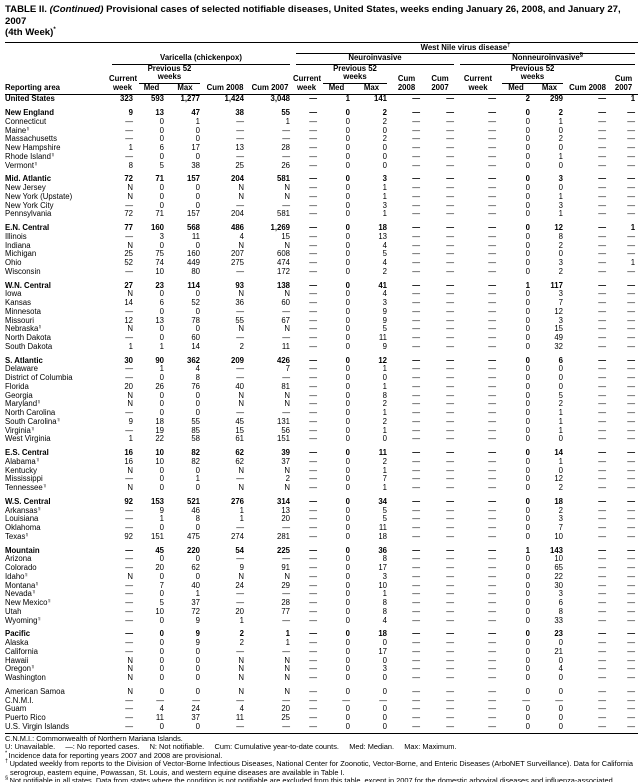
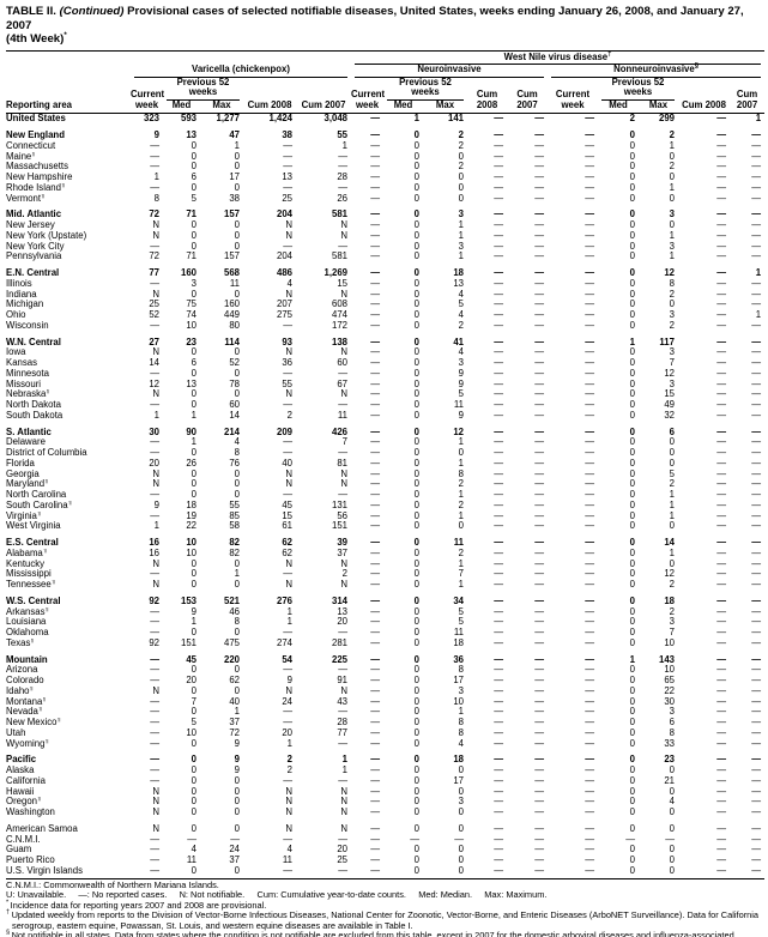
  TABLE II. (Continued) Provisional cases of selected notifiable diseases, United States, weeks ending January 26, 2008, and January 27, 2007
  (4th Week)
  Reporting area		West Nile virus disease
  Varicella (chickenpox)	Neuroinvasive	Nonneuroinvasive
  Current week	Previous 52 weeks	Cum 2008	Cum 2007	Current week	Previous 52 weeks	Cum 2008	Cum 2007	Current week	Previous 52 weeks	Cum 2008	Cum 2007
  Med	Max	Med	Max	Med	Max
  United States	323	593	1,277	1,424	3,048	—	1	141	—	—	—	2	299	—	1
  New England	9	13	47	38	55	—	0	2	—	—	—	0	2	—	—
  Connecticut	—	0	1	—	1	—	0	2	—	—	—	0	1	—	—
  Maine	—	0	0	—	—	—	0	0	—	—	—	0	0	—	—
  Massachusetts	—	0	0	—	—	—	0	2	—	—	—	0	2	—	—
  New Hampshire	1	6	17	13	28	—	0	0	—	—	—	0	0	—	—
  Rhode Island	—	0	0	—	—	—	0	0	—	—	—	0	1	—	—
  Vermont	8	5	38	25	26	—	0	0	—	—	—	0	0	—	—
  Mid. Atlantic	72	71	157	204	581	—	0	3	—	—	—	0	3	—	—
  New Jersey	N	0	0	N	N	—	0	1	—	—	—	0	0	—	—
  New York (Upstate)	N	0	0	N	N	—	0	1	—	—	—	0	1	—	—
  New York City	—	0	0	—	—	—	0	3	—	—	—	0	3	—	—
  Pennsylvania	72	71	157	204	581	—	0	1	—	—	—	0	1	—	—
  E.N. Central	77	160	568	486	1,269	—	0	18	—	—	—	0	12	—	1
  Illinois	—	3	11	4	15	—	0	13	—	—	—	0	8	—	—
  Indiana	N	0	0	N	N	—	0	4	—	—	—	0	2	—	—
  Michigan	25	75	160	207	608	—	0	5	—	—	—	0	0	—	—
  Ohio	52	74	449	275	474	—	0	4	—	—	—	0	3	—	1
  Wisconsin	—	10	80	—	172	—	0	2	—	—	—	0	2	—	—
  W.N. Central	27	23	114	93	138	—	0	41	—	—	—	1	117	—	—
  Iowa	N	0	0	N	N	—	0	4	—	—	—	0	3	—	—
  Kansas	14	6	52	36	60	—	0	3	—	—	—	0	7	—	—
  Minnesota	—	0	0	—	—	—	0	9	—	—	—	0	12	—	—
  Missouri	12	13	78	55	67	—	0	9	—	—	—	0	3	—	—
  Nebraska	N	0	0	N	N	—	0	5	—	—	—	0	15	—	—
  North Dakota	—	0	60	—	—	—	0	11	—	—	—	0	49	—	—
  South Dakota	1	1	14	2	11	—	0	9	—	—	—	0	32	—	—
- S. Atlantic	30	90	362	209	426	—	0	12	—	—	—	0	6	—	—
+ S. Atlantic	30	90	214	209	426	—	0	12	—	—	—	0	6	—	—
  Delaware	—	1	4	—	7	—	0	1	—	—	—	0	0	—	—
  District of Columbia	—	0	8	—	—	—	0	0	—	—	—	0	0	—	—
  Florida	20	26	76	40	81	—	0	1	—	—	—	0	0	—	—
  Georgia	N	0	0	N	N	—	0	8	—	—	—	0	5	—	—
  Maryland	N	0	0	N	N	—	0	2	—	—	—	0	2	—	—
  North Carolina	—	0	0	—	—	—	0	1	—	—	—	0	1	—	—
  South Carolina	9	18	55	45	131	—	0	2	—	—	—	0	1	—	—
  Virginia	—	19	85	15	56	—	0	1	—	—	—	0	1	—	—
  West Virginia	1	22	58	61	151	—	0	0	—	—	—	0	0	—	—
  E.S. Central	16	10	82	62	39	—	0	11	—	—	—	0	14	—	—
  Alabama	16	10	82	62	37	—	0	2	—	—	—	0	1	—	—
  Kentucky	N	0	0	N	N	—	0	1	—	—	—	0	0	—	—
  Mississippi	—	0	1	—	2	—	0	7	—	—	—	0	12	—	—
  Tennessee	N	0	0	N	N	—	0	1	—	—	—	0	2	—	—
  W.S. Central	92	153	521	276	314	—	0	34	—	—	—	0	18	—	—
  Arkansas	—	9	46	1	13	—	0	5	—	—	—	0	2	—	—
  Louisiana	—	1	8	1	20	—	0	5	—	—	—	0	3	—	—
  Oklahoma	—	0	0	—	—	—	0	11	—	—	—	0	7	—	—
  Texas	92	151	475	274	281	—	0	18	—	—	—	0	10	—	—
  Mountain	—	45	220	54	225	—	0	36	—	—	—	1	143	—	—
  Arizona	—	0	0	—	—	—	0	8	—	—	—	0	10	—	—
  Colorado	—	20	62	9	91	—	0	17	—	—	—	0	65	—	—
  Idaho	N	0	0	N	N	—	0	3	—	—	—	0	22	—	—
- Montana	—	7	40	24	29	—	0	10	—	—	—	0	30	—	—
+ Montana	—	7	40	24	43	—	0	10	—	—	—	0	30	—	—
  Nevada	—	0	1	—	—	—	0	1	—	—	—	0	3	—	—
  New Mexico	—	5	37	—	28	—	0	8	—	—	—	0	6	—	—
  Utah	—	10	72	20	77	—	0	8	—	—	—	0	8	—	—
  Wyoming	—	0	9	1	—	—	0	4	—	—	—	0	33	—	—
  Pacific	—	0	9	2	1	—	0	18	—	—	—	0	23	—	—
  Alaska	—	0	9	2	1	—	0	0	—	—	—	0	0	—	—
  California	—	0	0	—	—	—	0	17	—	—	—	0	21	—	—
  Hawaii	N	0	0	N	N	—	0	0	—	—	—	0	0	—	—
  Oregon	N	0	0	N	N	—	0	3	—	—	—	0	4	—	—
  Washington	N	0	0	N	N	—	0	0	—	—	—	0	0	—	—
  American Samoa	N	0	0	N	N	—	0	0	—	—	—	0	0	—	—
  C.N.M.I.	—	—	—	—	—	—	—	—	—	—	—	—	—	—	—
  Guam	—	4	24	4	20	—	0	0	—	—	—	0	0	—	—
  Puerto Rico	—	11	37	11	25	—	0	0	—	—	—	0	0	—	—
  U.S. Virgin Islands	—	0	0	—	—	—	0	0	—	—	—	0	0	—	—
  C.N.M.I.: Commonwealth of Northern Mariana Islands.
  U: Unavailable. —: No reported cases. N: Not notifiable. Cum: Cumulative year-to-date counts. Med: Median. Max: Maximum.
  Incidence data for reporting years 2007 and 2008 are provisional.
  Updated weekly from reports to the Division of Vector-Borne Infectious Diseases, National Center for Zoonotic, Vector-Borne, and Enteric Diseases (ArboNET Surveillance). Data for California serogroup, eastern equine, Powassan, St. Louis, and western equine diseases are available in Table I.
